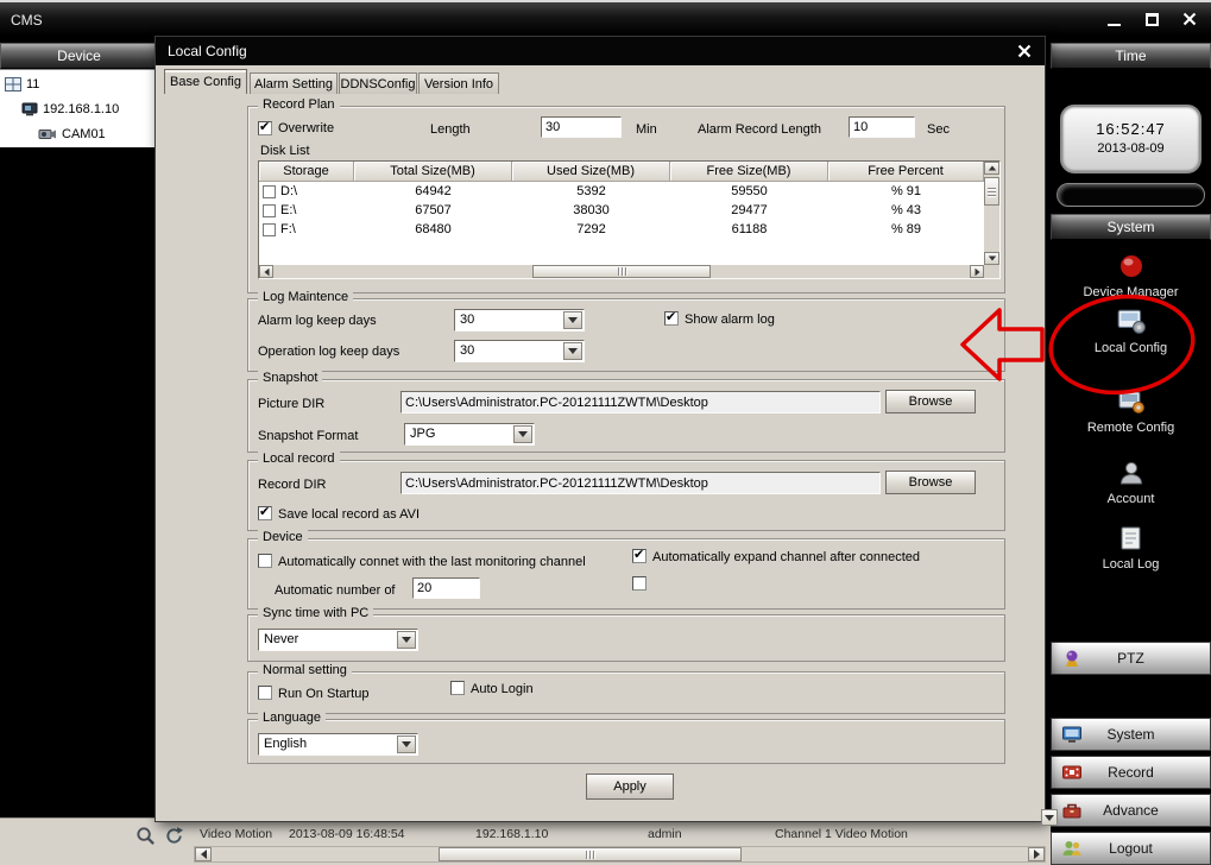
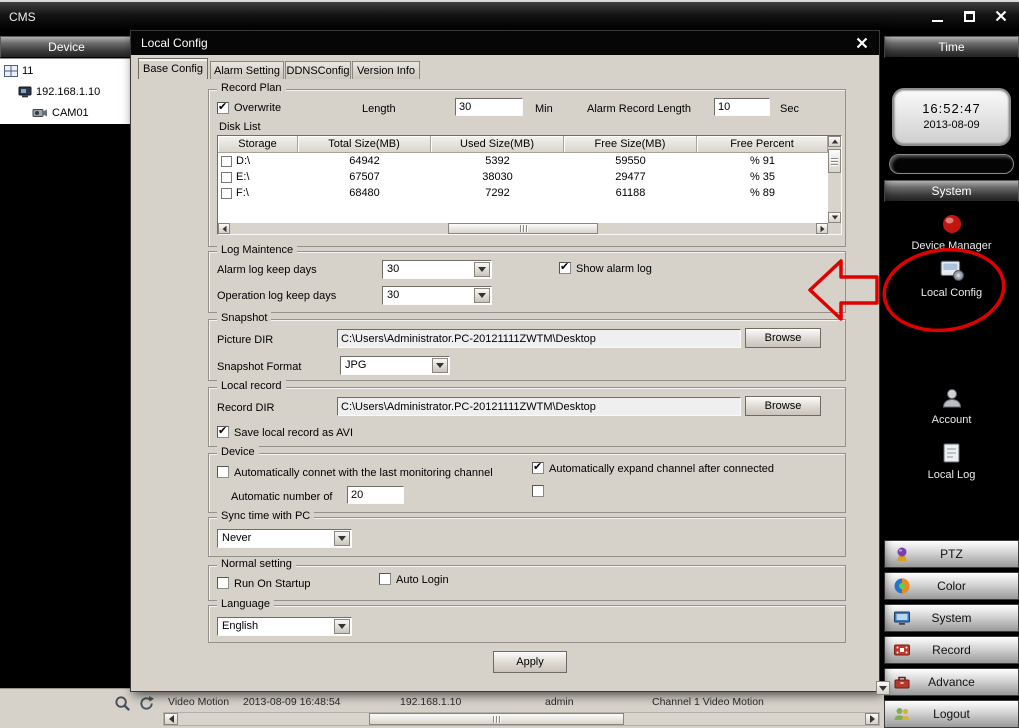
  CMS
  Device
  11
  192.168.1.10
  CAM01
  Video Motion
  2013-08-09 16:48:54
  192.168.1.10
  admin
  Channel 1 Video Motion
  Local Config
  Base Config
  Alarm Setting
  DDNSConfig
  Version Info
  Record Plan
  Overwrite
  Length
  30
  Min
  Alarm Record Length
  10
  Sec
  Disk List
  Storage
  Total Size(MB)
  Used Size(MB)
  Free Size(MB)
  Free Percent
  D:\
  64942
  5392
  59550
  % 91
  E:\
  67507
  38030
  29477
- % 43
+ % 35
  F:\
  68480
  7292
  61188
  % 89
  Log Maintence
  Alarm log keep days
  30
  Show alarm log
  Operation log keep days
  30
  Snapshot
  Picture DIR
  C:\Users\Administrator.PC-20121111ZWTM\Desktop
  Browse
  Snapshot Format
  JPG
  Local record
  Record DIR
  C:\Users\Administrator.PC-20121111ZWTM\Desktop
  Browse
  Save local record as AVI
  Device
  Automatically connet with the last monitoring channel
  Automatically expand channel after connected
  Automatic number of
  20
  Sync time with PC
  Never
  Normal setting
  Run On Startup
  Auto Login
  Language
  English
  Apply
  Time
  16:52:47
  2013-08-09
  System
  Device Manager
  Local Config
- Remote Config
  Account
  Local Log
  PTZ
+ Color
  System
  Record
  Advance
  Logout
